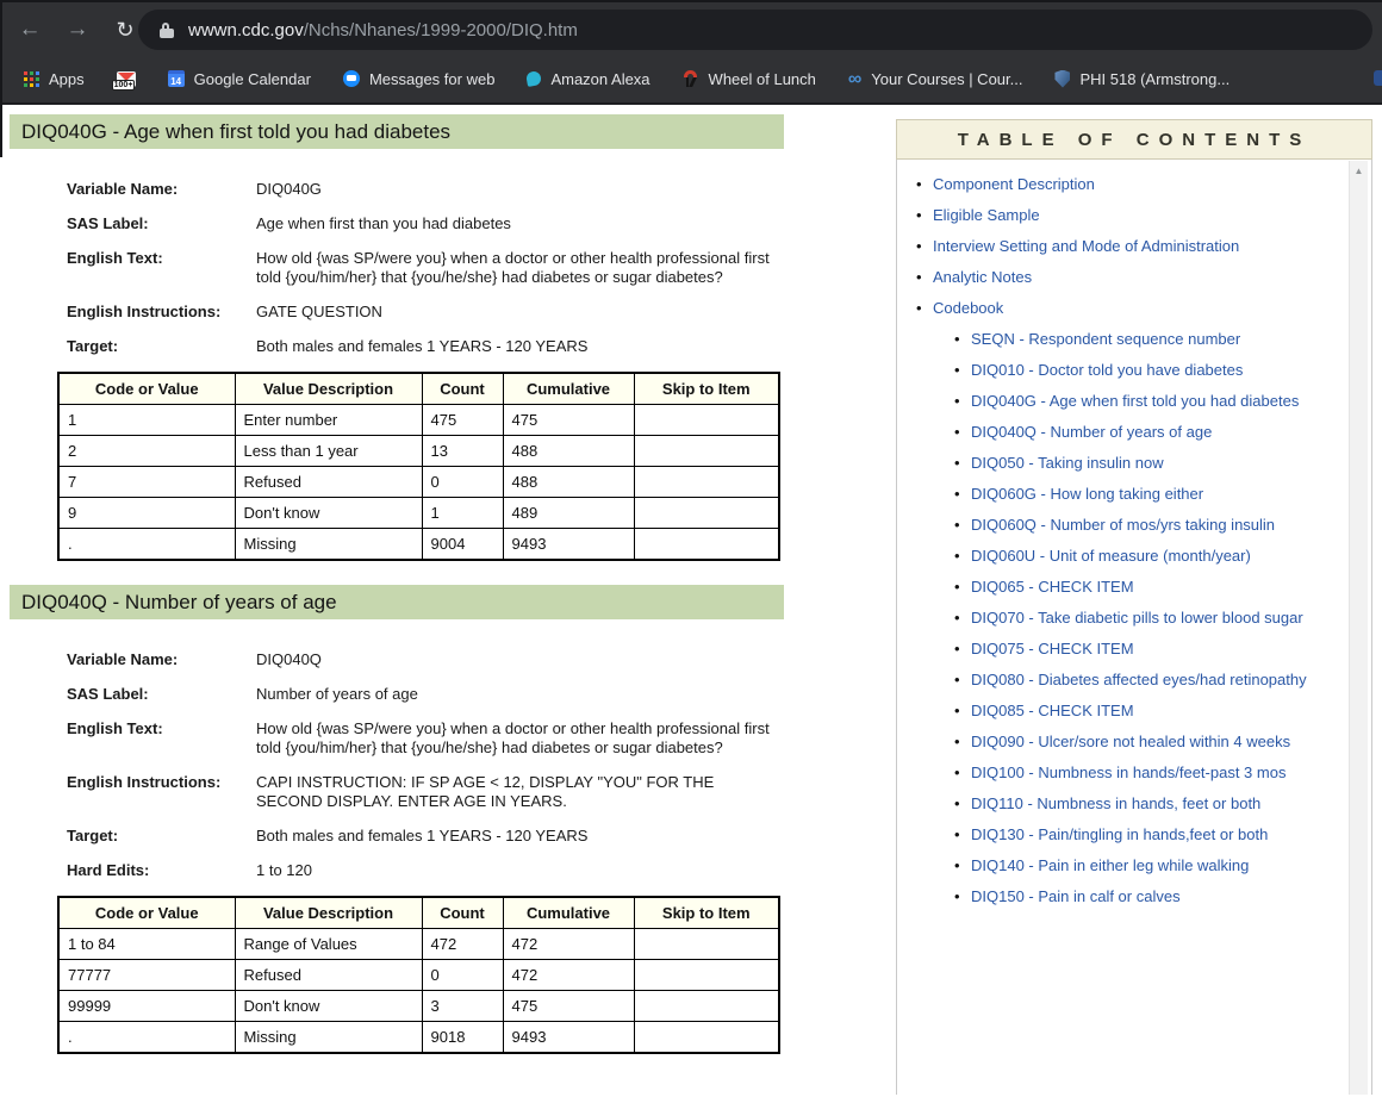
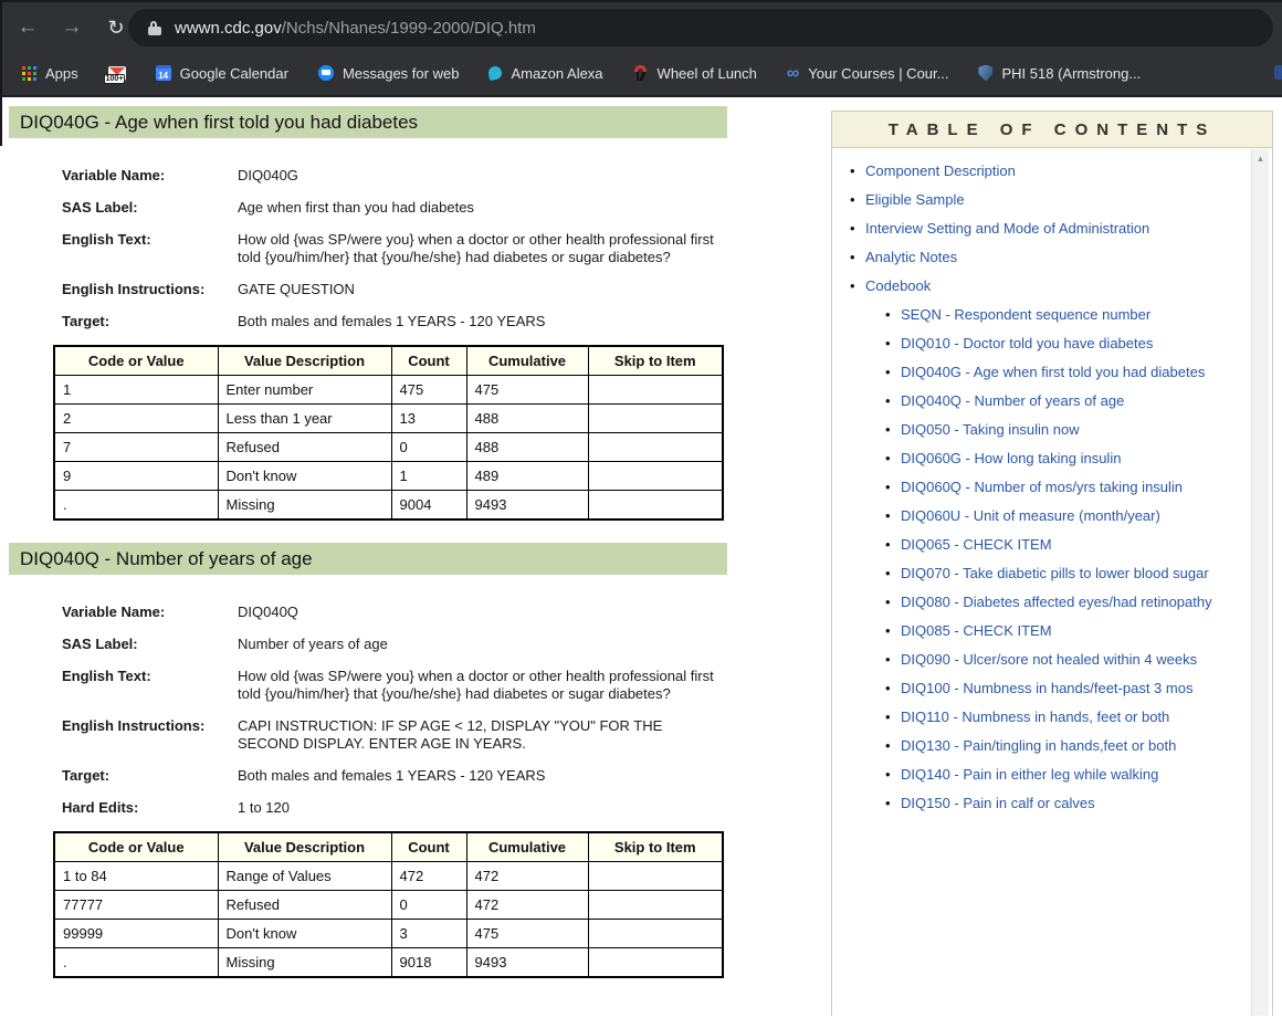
  ←
  →
  ↻
  wwwn.cdc.gov/Nchs/Nhanes/1999-2000/DIQ.htm
  Apps
  14
  Google Calendar
  Messages for web
  Amazon Alexa
  Wheel of Lunch
  ∞
  Your Courses | Cour...
  PHI 518 (Armstrong...
  DIQ040G - Age when first told you had diabetes
  Variable Name:
  DIQ040G
  SAS Label:
  Age when first than you had diabetes
  English Text:
  How old {was SP/were you} when a doctor or other health professional first told {you/him/her} that {you/he/she} had diabetes or sugar diabetes?
  English Instructions:
  GATE QUESTION
  Target:
  Both males and females 1 YEARS - 120 YEARS
  	Code or Value	Value Description	Count	Cumulative	Skip to Item
  1	Enter number	475	475
  2	Less than 1 year	13	488
  7	Refused	0	488
  9	Don't know	1	489
  .	Missing	9004	9493
  DIQ040Q - Number of years of age
  Variable Name:
  DIQ040Q
  SAS Label:
  Number of years of age
  English Text:
  How old {was SP/were you} when a doctor or other health professional first told {you/him/her} that {you/he/she} had diabetes or sugar diabetes?
  English Instructions:
  CAPI INSTRUCTION: IF SP AGE < 12, DISPLAY "YOU" FOR THE SECOND DISPLAY. ENTER AGE IN YEARS.
  Target:
  Both males and females 1 YEARS - 120 YEARS
  Hard Edits:
  1 to 120
  	Code or Value	Value Description	Count	Cumulative	Skip to Item
  1 to 84	Range of Values	472	472
  77777	Refused	0	472
  99999	Don't know	3	475
  .	Missing	9018	9493
  TABLE OF CONTENTS
  Component Description
  Eligible Sample
  Interview Setting and Mode of Administration
  Analytic Notes
  Codebook
  SEQN - Respondent sequence number
  DIQ010 - Doctor told you have diabetes
  DIQ040G - Age when first told you had diabetes
  DIQ040Q - Number of years of age
  DIQ050 - Taking insulin now
- DIQ060G - How long taking either
+ DIQ060G - How long taking insulin
  DIQ060Q - Number of mos/yrs taking insulin
  DIQ060U - Unit of measure (month/year)
  DIQ065 - CHECK ITEM
  DIQ070 - Take diabetic pills to lower blood sugar
- DIQ075 - CHECK ITEM
  DIQ080 - Diabetes affected eyes/had retinopathy
  DIQ085 - CHECK ITEM
  DIQ090 - Ulcer/sore not healed within 4 weeks
  DIQ100 - Numbness in hands/feet-past 3 mos
  DIQ110 - Numbness in hands, feet or both
  DIQ130 - Pain/tingling in hands,feet or both
  DIQ140 - Pain in either leg while walking
  DIQ150 - Pain in calf or calves
  ▲
